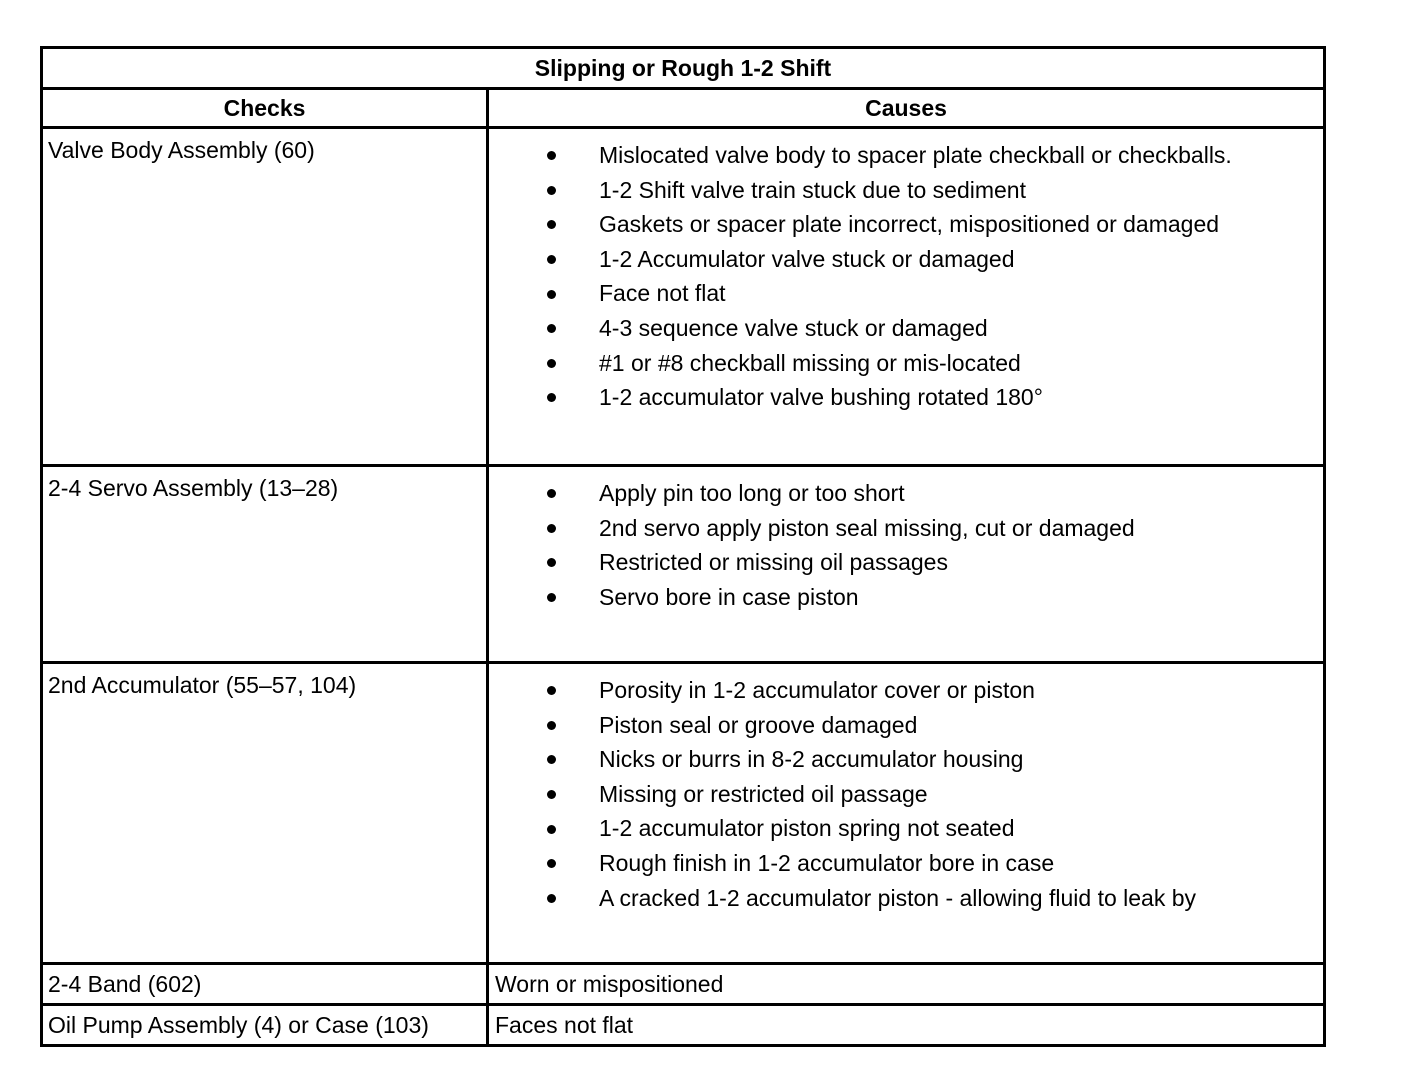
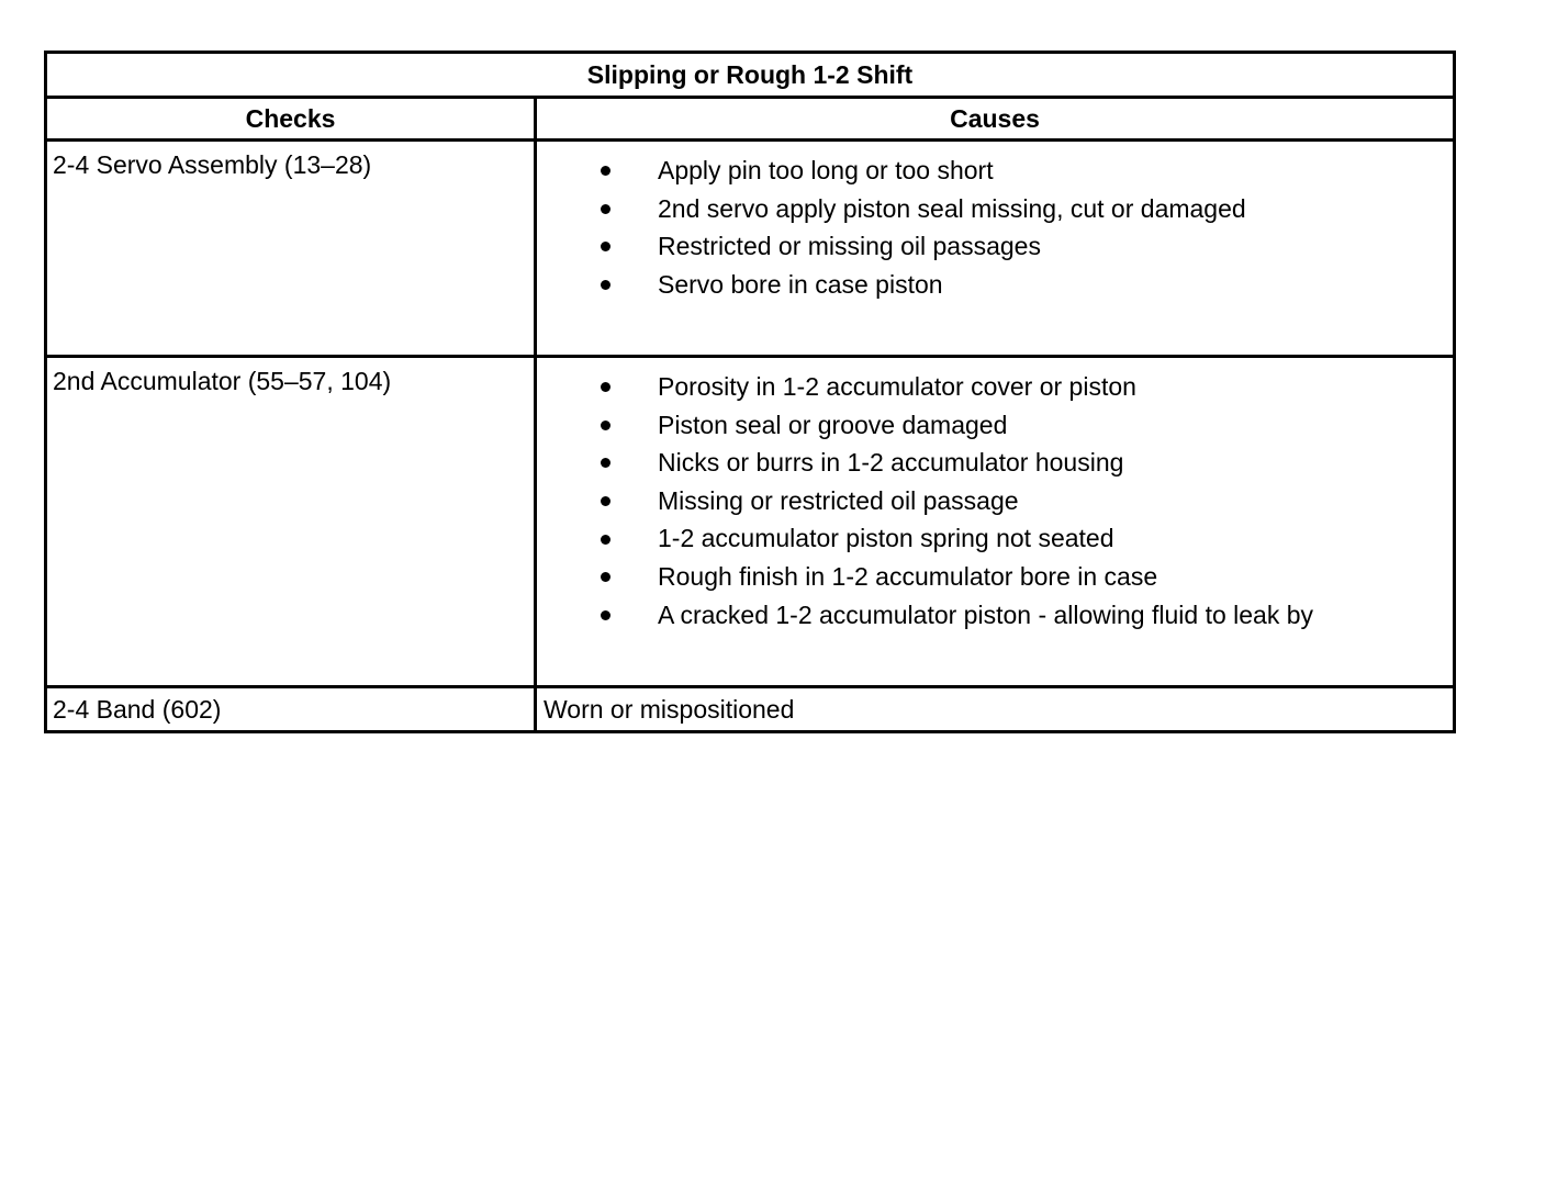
  Slipping or Rough 1-2 Shift
  Checks	Causes
- Valve Body Assembly (60)	Mislocated valve body to spacer plate checkball or checkballs. 1-2 Shift valve train stuck due to sediment Gaskets or spacer plate incorrect, mispositioned or damaged 1-2 Accumulator valve stuck or damaged Face not flat 4-3 sequence valve stuck or damaged #1 or #8 checkball missing or mis-located 1-2 accumulator valve bushing rotated 180°
  2-4 Servo Assembly (13–28)	Apply pin too long or too short 2nd servo apply piston seal missing, cut or damaged Restricted or missing oil passages Servo bore in case piston
- 2nd Accumulator (55–57, 104)	Porosity in 1-2 accumulator cover or piston Piston seal or groove damaged Nicks or burrs in 8-2 accumulator housing Missing or restricted oil passage 1-2 accumulator piston spring not seated Rough finish in 1-2 accumulator bore in case A cracked 1-2 accumulator piston - allowing fluid to leak by
+ 2nd Accumulator (55–57, 104)	Porosity in 1-2 accumulator cover or piston Piston seal or groove damaged Nicks or burrs in 1-2 accumulator housing Missing or restricted oil passage 1-2 accumulator piston spring not seated Rough finish in 1-2 accumulator bore in case A cracked 1-2 accumulator piston - allowing fluid to leak by
  2-4 Band (602)	Worn or mispositioned
- Oil Pump Assembly (4) or Case (103)	Faces not flat
